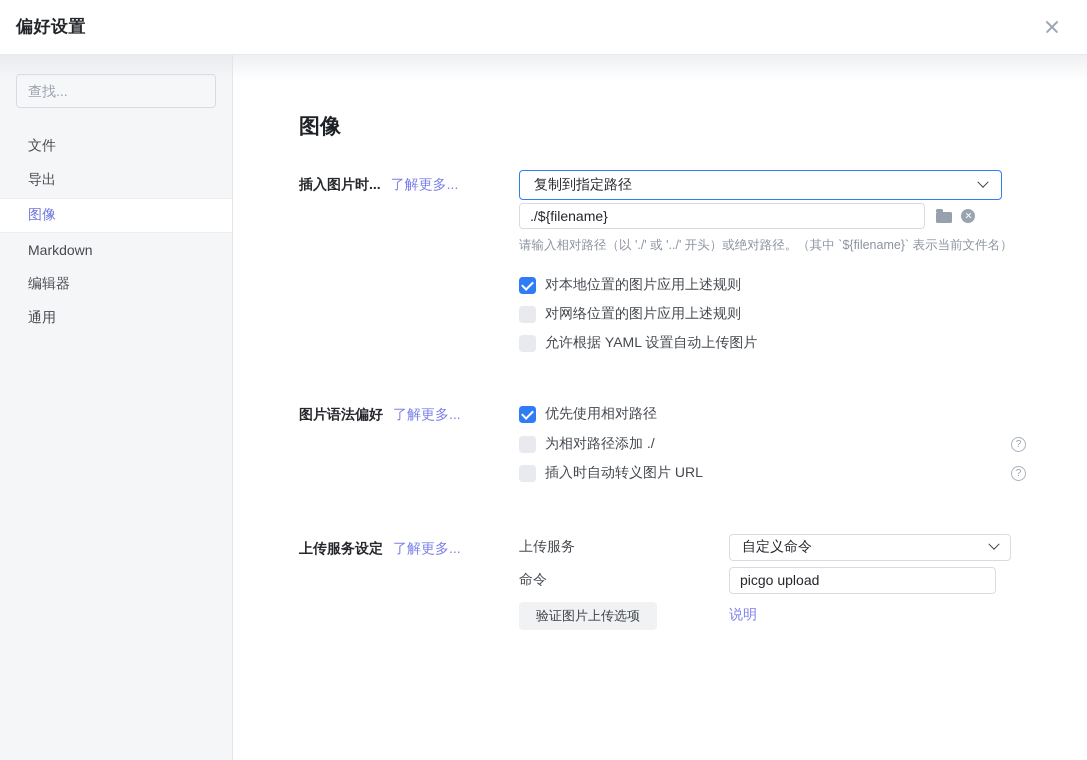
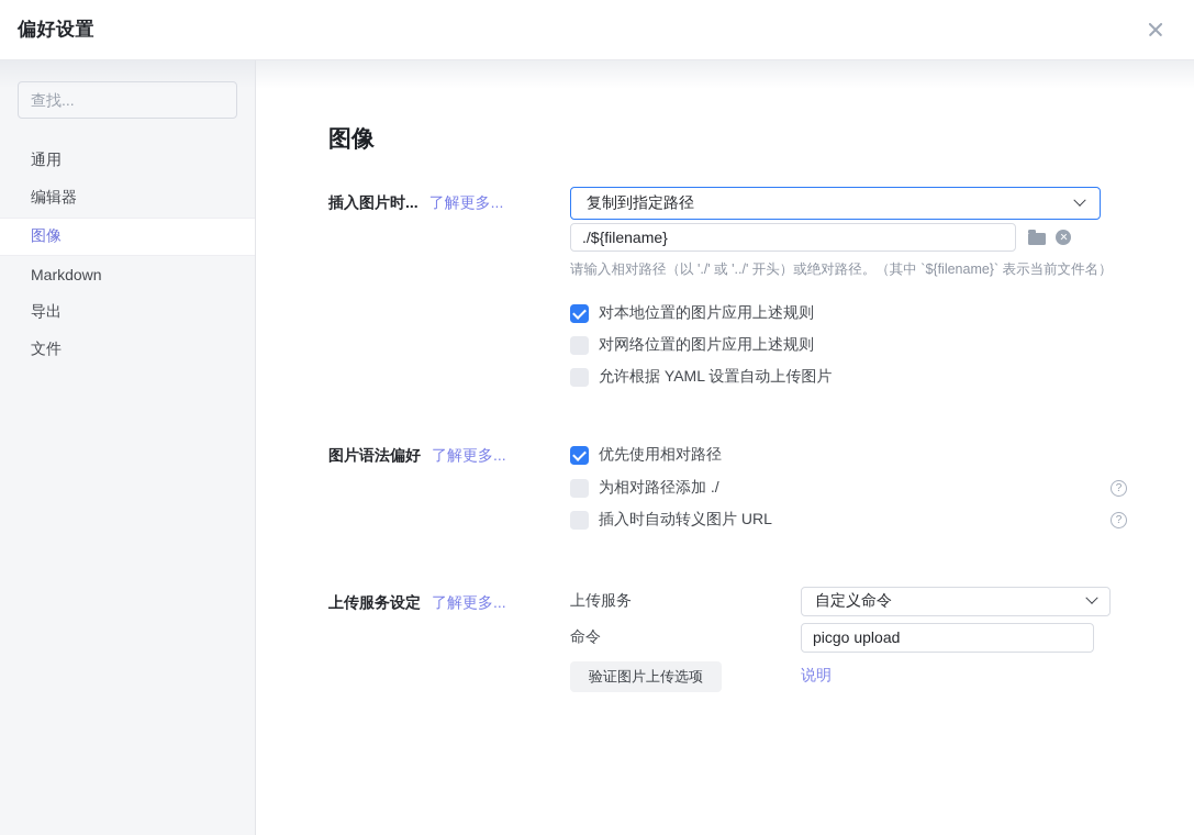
  偏好设置
  查找...
- 文件
+ 通用
- 导出
+ 编辑器
  图像
  Markdown
- 编辑器
+ 导出
- 通用
+ 文件
  图像
  插入图片时...
  了解更多...
  复制到指定路径
  ./${filename}
  请输入相对路径（以 './' 或 '../' 开头）或绝对路径。（其中 `${filename}` 表示当前文件名）
  对本地位置的图片应用上述规则
  对网络位置的图片应用上述规则
  允许根据 YAML 设置自动上传图片
  图片语法偏好
  了解更多...
  优先使用相对路径
  为相对路径添加 ./
  插入时自动转义图片 URL
  上传服务设定
  了解更多...
  上传服务
  自定义命令
  命令
  picgo upload
  验证图片上传选项
  说明
